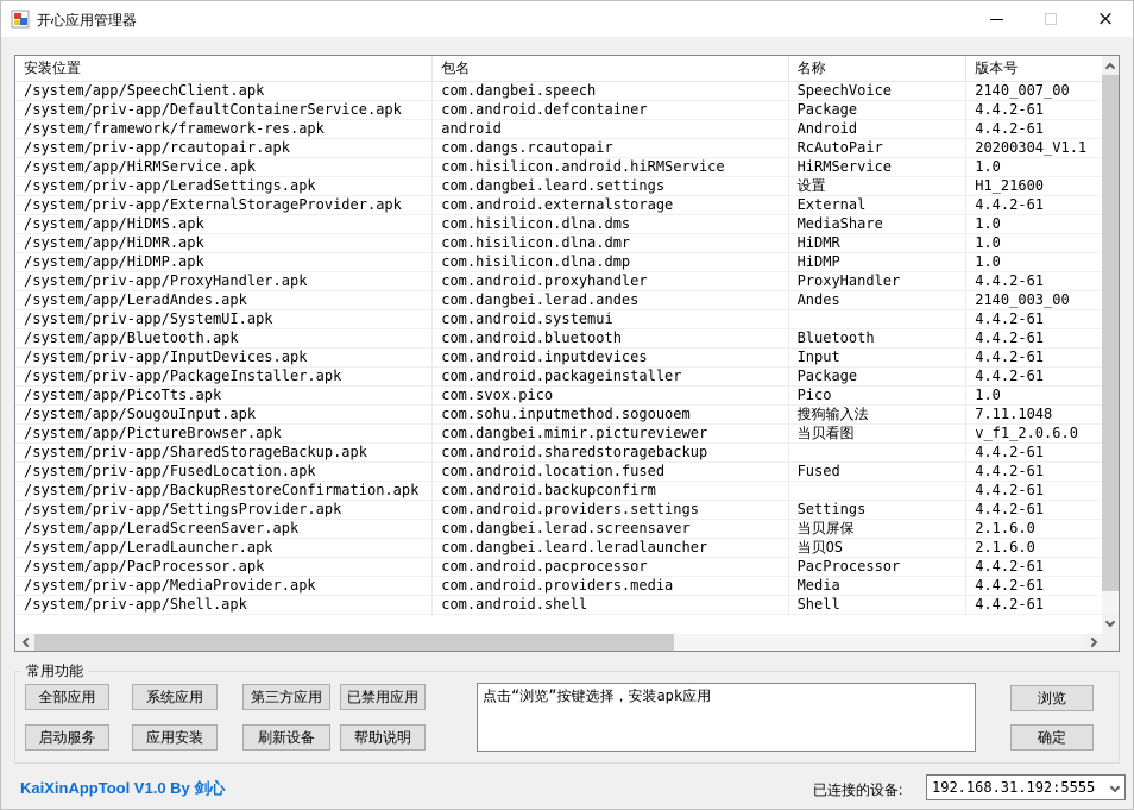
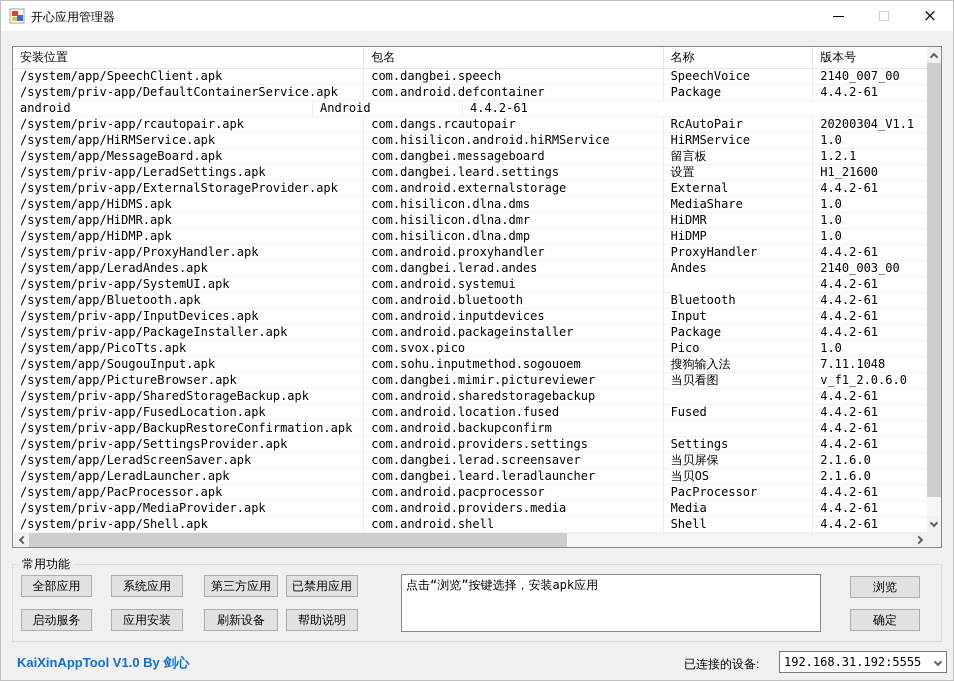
  开心应用管理器
  ×
  安装位置
  包名
  名称
  版本号
  /system/app/SpeechClient.apk
  com.dangbei.speech
  SpeechVoice
  2140_007_00
  /system/priv-app/DefaultContainerService.apk
  com.android.defcontainer
  Package
  4.4.2-61
- /system/framework/framework-res.apk
  android
  Android
  4.4.2-61
  /system/priv-app/rcautopair.apk
  com.dangs.rcautopair
  RcAutoPair
  20200304_V1.1
  /system/app/HiRMService.apk
  com.hisilicon.android.hiRMService
  HiRMService
  1.0
+ /system/app/MessageBoard.apk
+ com.dangbei.messageboard
+ 留言板
+ 1.2.1
  /system/priv-app/LeradSettings.apk
  com.dangbei.leard.settings
  设置
  H1_21600
  /system/priv-app/ExternalStorageProvider.apk
  com.android.externalstorage
  External
  4.4.2-61
  /system/app/HiDMS.apk
  com.hisilicon.dlna.dms
  MediaShare
  1.0
  /system/app/HiDMR.apk
  com.hisilicon.dlna.dmr
  HiDMR
  1.0
  /system/app/HiDMP.apk
  com.hisilicon.dlna.dmp
  HiDMP
  1.0
  /system/priv-app/ProxyHandler.apk
  com.android.proxyhandler
  ProxyHandler
  4.4.2-61
  /system/app/LeradAndes.apk
  com.dangbei.lerad.andes
  Andes
  2140_003_00
  /system/priv-app/SystemUI.apk
  com.android.systemui
  4.4.2-61
  /system/app/Bluetooth.apk
  com.android.bluetooth
  Bluetooth
  4.4.2-61
  /system/priv-app/InputDevices.apk
  com.android.inputdevices
  Input
  4.4.2-61
  /system/priv-app/PackageInstaller.apk
  com.android.packageinstaller
  Package
  4.4.2-61
  /system/app/PicoTts.apk
  com.svox.pico
  Pico
  1.0
  /system/app/SougouInput.apk
  com.sohu.inputmethod.sogouoem
  搜狗输入法
  7.11.1048
  /system/app/PictureBrowser.apk
  com.dangbei.mimir.pictureviewer
  当贝看图
  v_f1_2.0.6.0
  /system/priv-app/SharedStorageBackup.apk
  com.android.sharedstoragebackup
  4.4.2-61
  /system/priv-app/FusedLocation.apk
  com.android.location.fused
  Fused
  4.4.2-61
  /system/priv-app/BackupRestoreConfirmation.apk
  com.android.backupconfirm
  4.4.2-61
  /system/priv-app/SettingsProvider.apk
  com.android.providers.settings
  Settings
  4.4.2-61
  /system/app/LeradScreenSaver.apk
  com.dangbei.lerad.screensaver
  当贝屏保
  2.1.6.0
  /system/app/LeradLauncher.apk
  com.dangbei.leard.leradlauncher
  当贝OS
  2.1.6.0
  /system/app/PacProcessor.apk
  com.android.pacprocessor
  PacProcessor
  4.4.2-61
  /system/priv-app/MediaProvider.apk
  com.android.providers.media
  Media
  4.4.2-61
  /system/priv-app/Shell.apk
  com.android.shell
  Shell
  4.4.2-61
  常用功能
  全部应用
  系统应用
  第三方应用
  已禁用应用
  启动服务
  应用安装
  刷新设备
  帮助说明
  点击“浏览”按键选择，安装apk应用
  浏览
  确定
  KaiXinAppTool V1.0 By 剑心
  已连接的设备:
  192.168.31.192:5555
